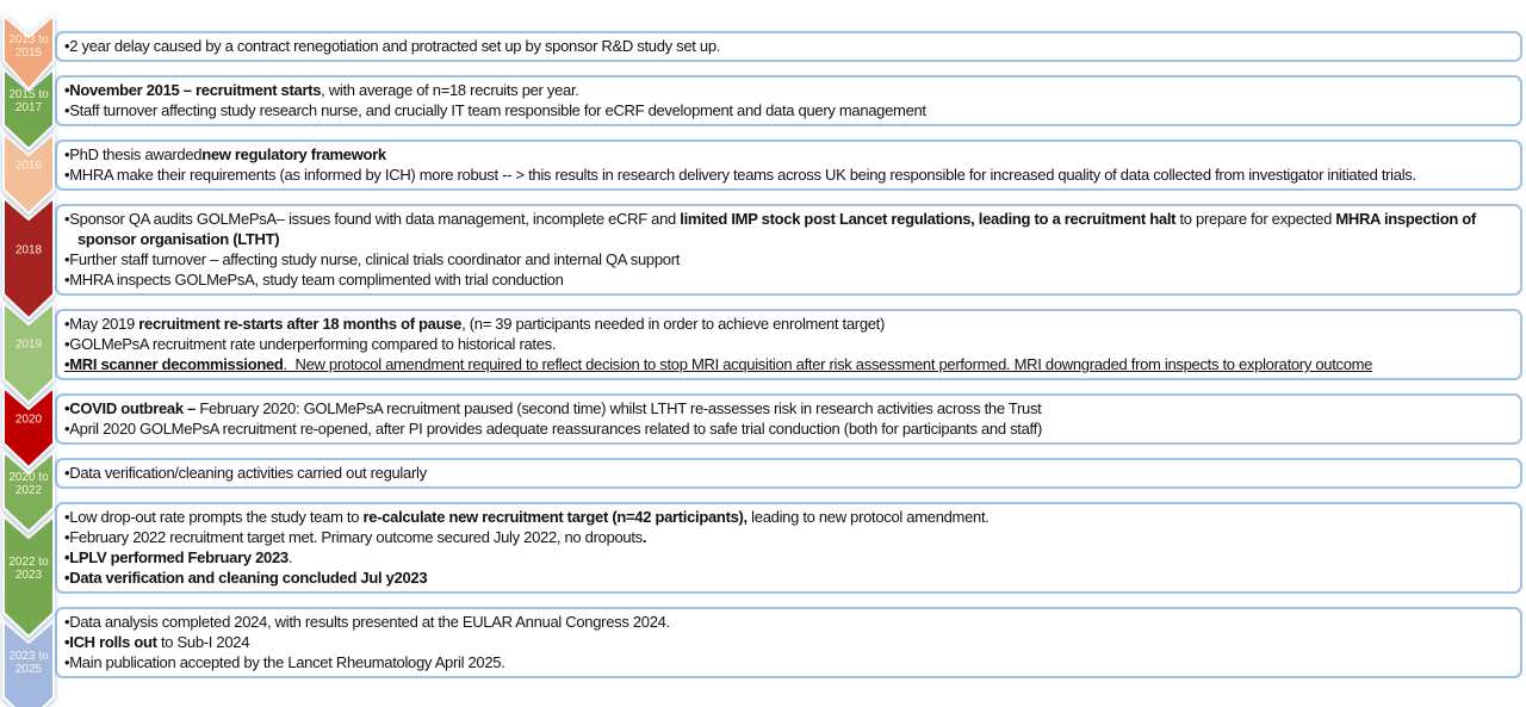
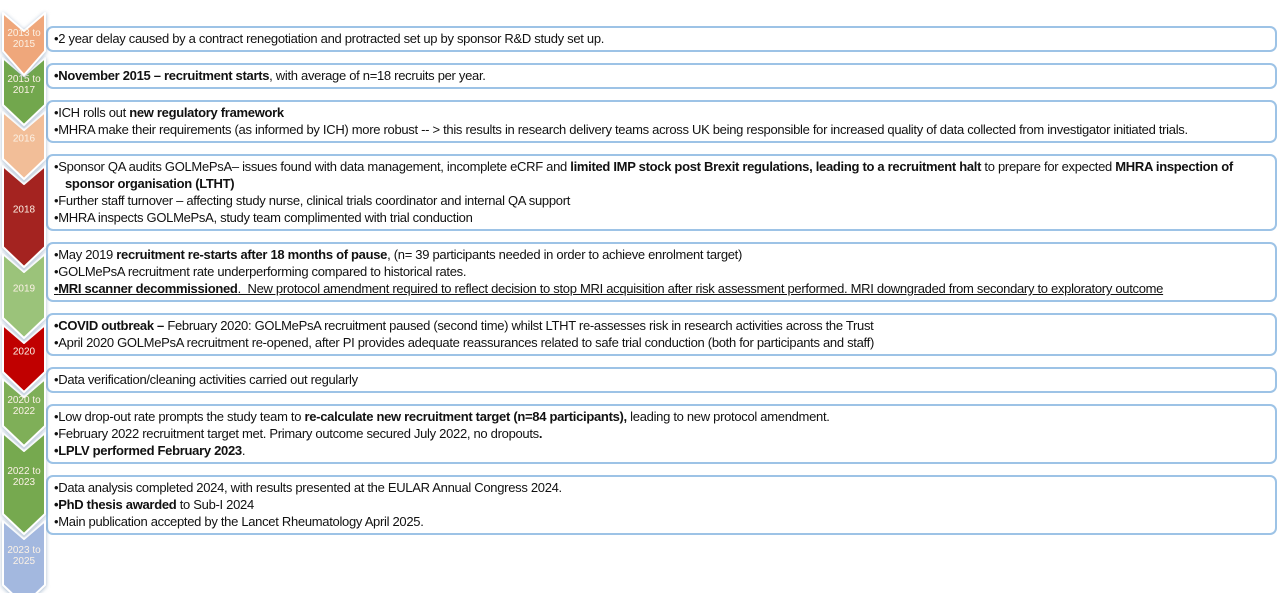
  •2 year delay caused by a contract renegotiation and protracted set up by sponsor R&D study set up.
  •November 2015 – recruitment starts, with average of n=18 recruits per year.
- •Staff turnover affecting study research nurse, and crucially IT team responsible for eCRF development and data query management
- •PhD thesis awardednew regulatory framework
+ •ICH rolls out new regulatory framework
  •MHRA make their requirements (as informed by ICH) more robust -- > this results in research delivery teams across UK being responsible for increased quality of data collected from investigator initiated trials.
- •Sponsor QA audits GOLMePsA– issues found with data management, incomplete eCRF and limited IMP stock post Lancet regulations, leading to a recruitment halt to prepare for expected MHRA inspection of sponsor organisation (LTHT)
+ •Sponsor QA audits GOLMePsA– issues found with data management, incomplete eCRF and limited IMP stock post Brexit regulations, leading to a recruitment halt to prepare for expected MHRA inspection of sponsor organisation (LTHT)
  •Further staff turnover – affecting study nurse, clinical trials coordinator and internal QA support
  •MHRA inspects GOLMePsA, study team complimented with trial conduction
  •May 2019 recruitment re-starts after 18 months of pause, (n= 39 participants needed in order to achieve enrolment target)
  •GOLMePsA recruitment rate underperforming compared to historical rates.
- •MRI scanner decommissioned. New protocol amendment required to reflect decision to stop MRI acquisition after risk assessment performed. MRI downgraded from inspects to exploratory outcome
+ •MRI scanner decommissioned. New protocol amendment required to reflect decision to stop MRI acquisition after risk assessment performed. MRI downgraded from secondary to exploratory outcome
  •COVID outbreak – February 2020: GOLMePsA recruitment paused (second time) whilst LTHT re-assesses risk in research activities across the Trust
  •April 2020 GOLMePsA recruitment re-opened, after PI provides adequate reassurances related to safe trial conduction (both for participants and staff)
  •Data verification/cleaning activities carried out regularly
- •Low drop-out rate prompts the study team to re-calculate new recruitment target (n=42 participants), leading to new protocol amendment.
+ •Low drop-out rate prompts the study team to re-calculate new recruitment target (n=84 participants), leading to new protocol amendment.
  •February 2022 recruitment target met. Primary outcome secured July 2022, no dropouts.
  •LPLV performed February 2023.
- •Data verification and cleaning concluded Jul y2023
  •Data analysis completed 2024, with results presented at the EULAR Annual Congress 2024.
- •ICH rolls out to Sub-I 2024
+ •PhD thesis awarded to Sub-I 2024
  •Main publication accepted by the Lancet Rheumatology April 2025.
  2013 to
  2015
  2015 to
  2017
  2016
  2018
  2019
  2020
  2020 to
  2022
  2022 to
  2023
  2023 to
  2025
